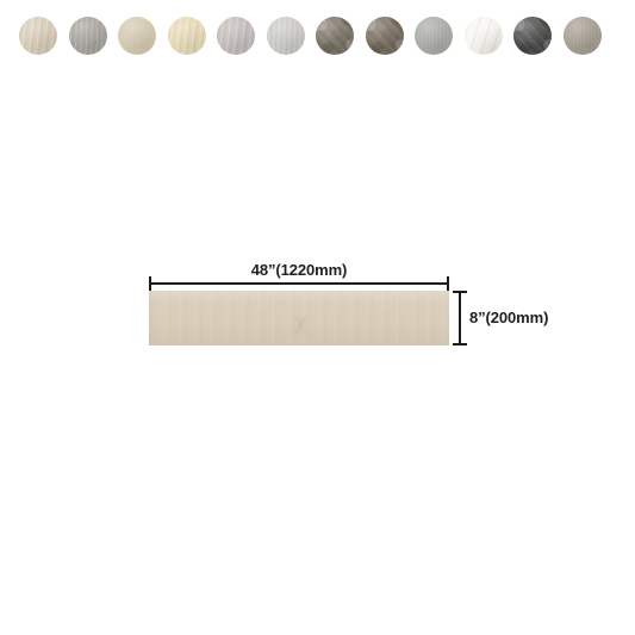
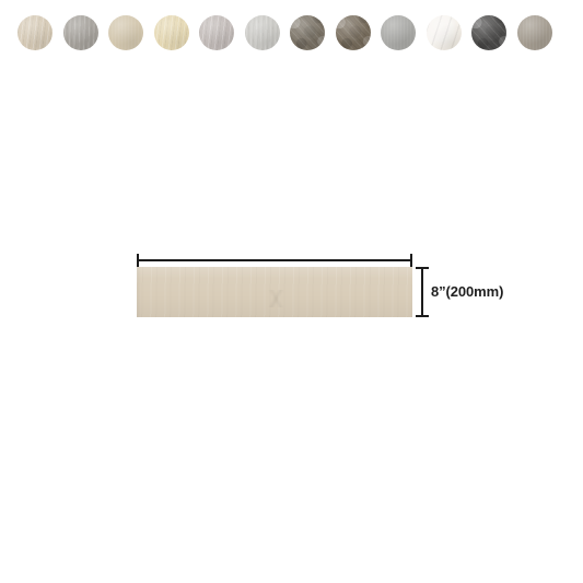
- 48”(1220mm)
  8”(200mm)
